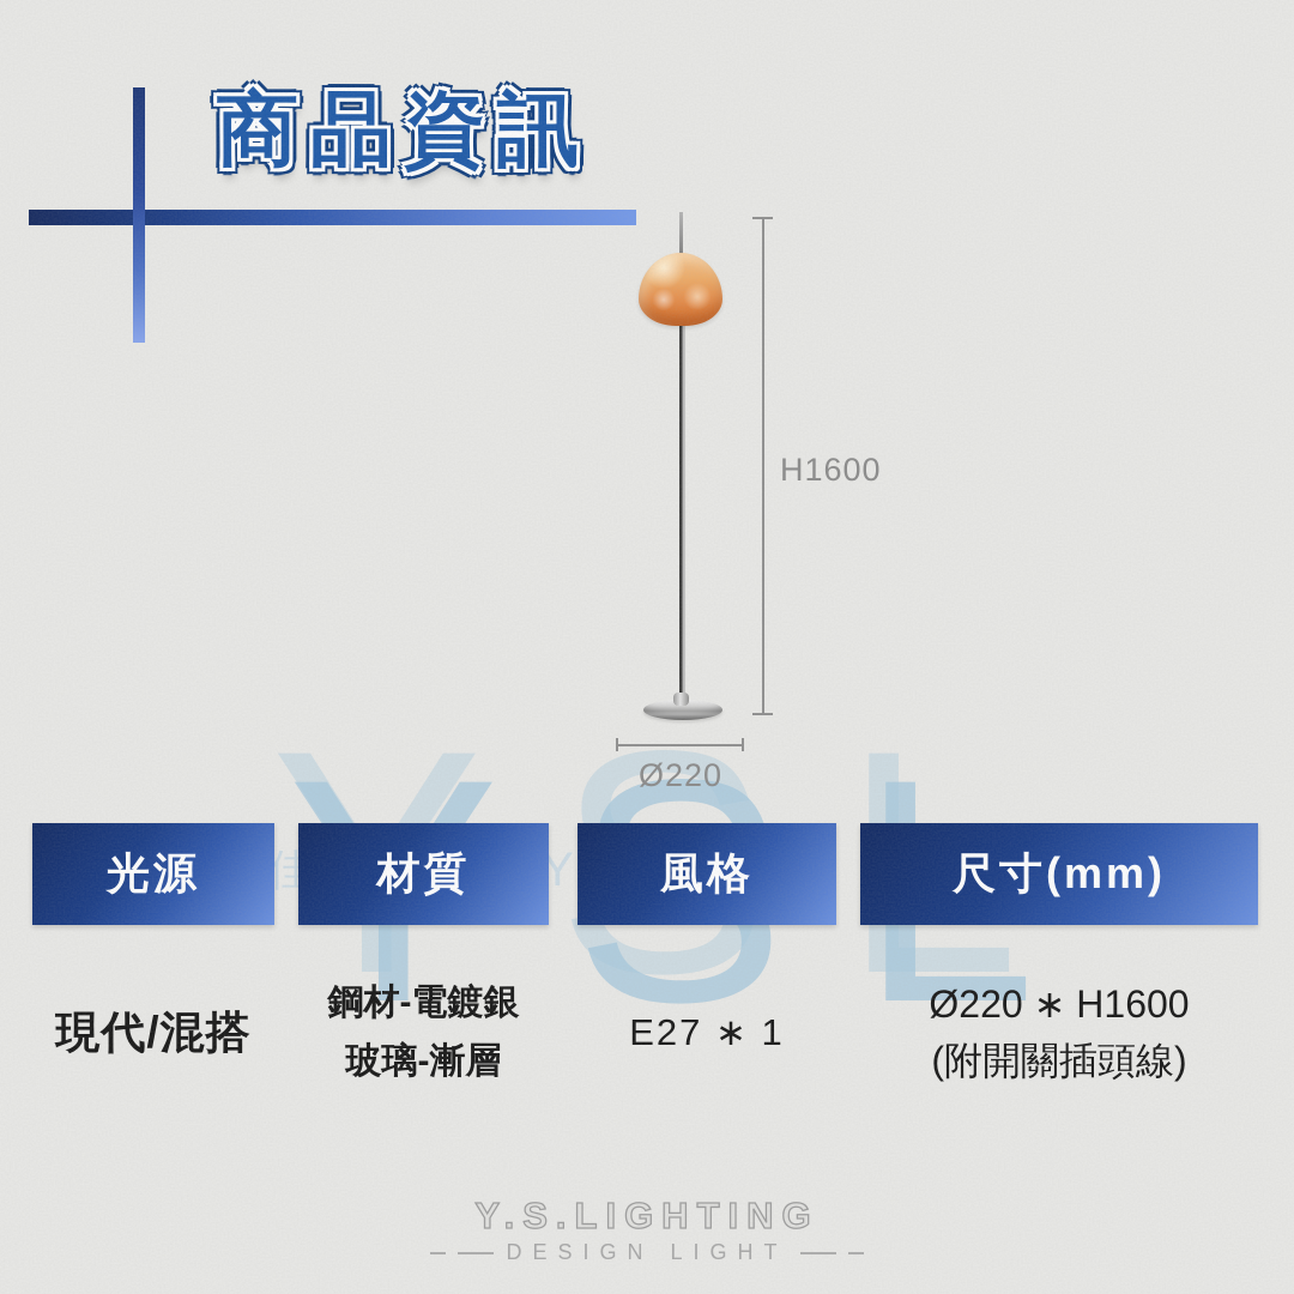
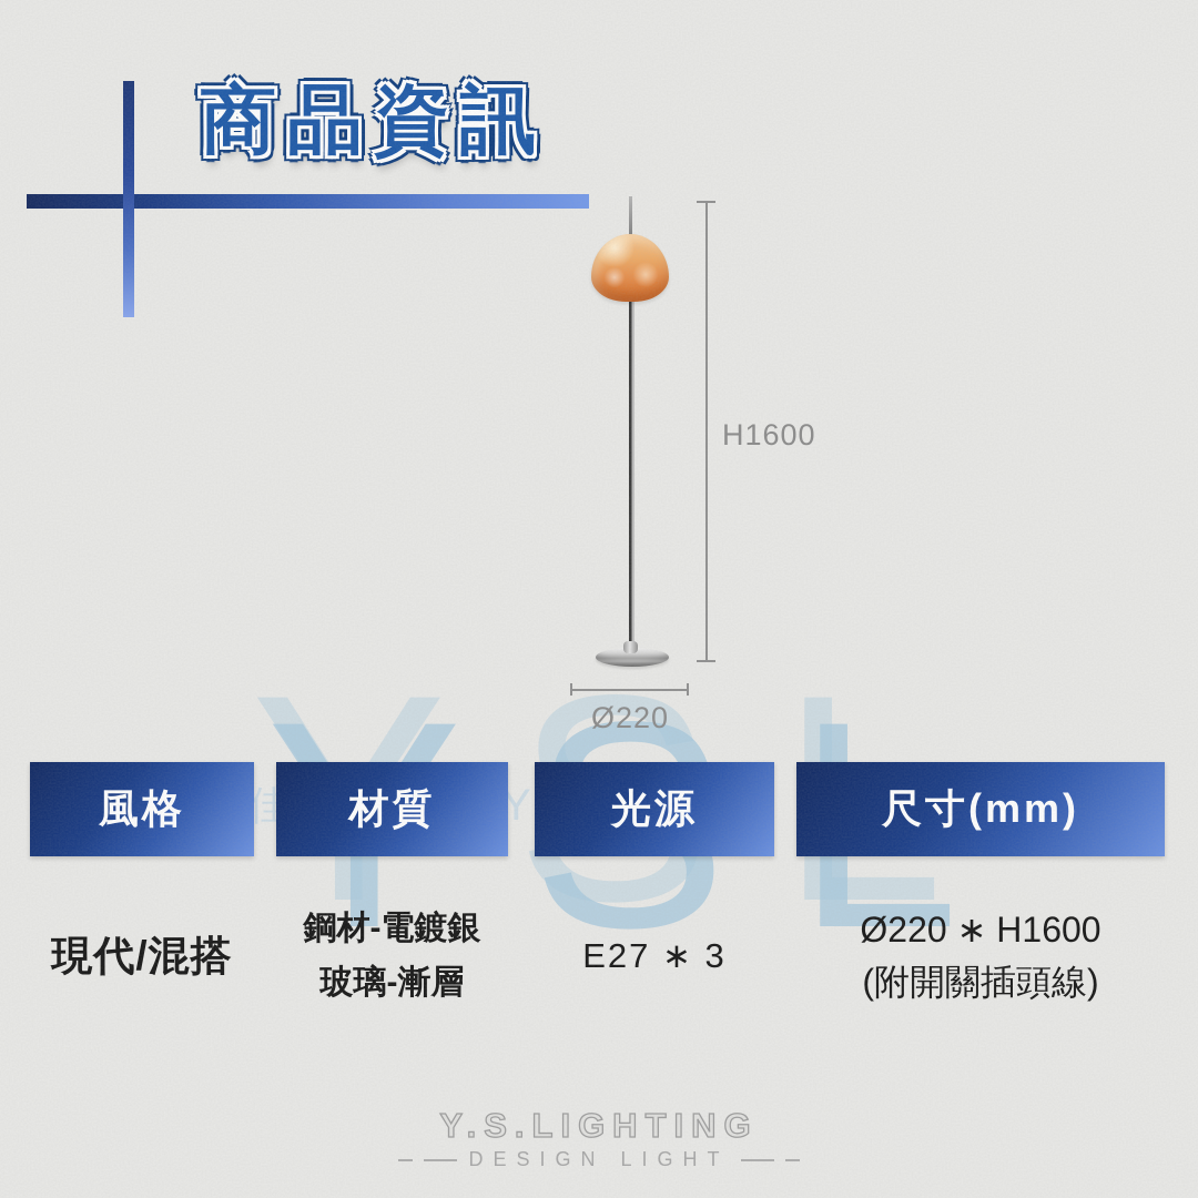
  佳
  Y
  商品資訊
  H1600
  Ø220
- 光源
+ 風格
  材質
- 風格
+ 光源
  尺寸(mm)
  現代/混搭
  鋼材-電鍍銀
  玻璃-漸層
- E27 ∗ 1
+ E27 ∗ 3
  Ø220 ∗ H1600
  (附開關插頭線)
  Y.S.LIGHTING
  DESIGN LIGHT
